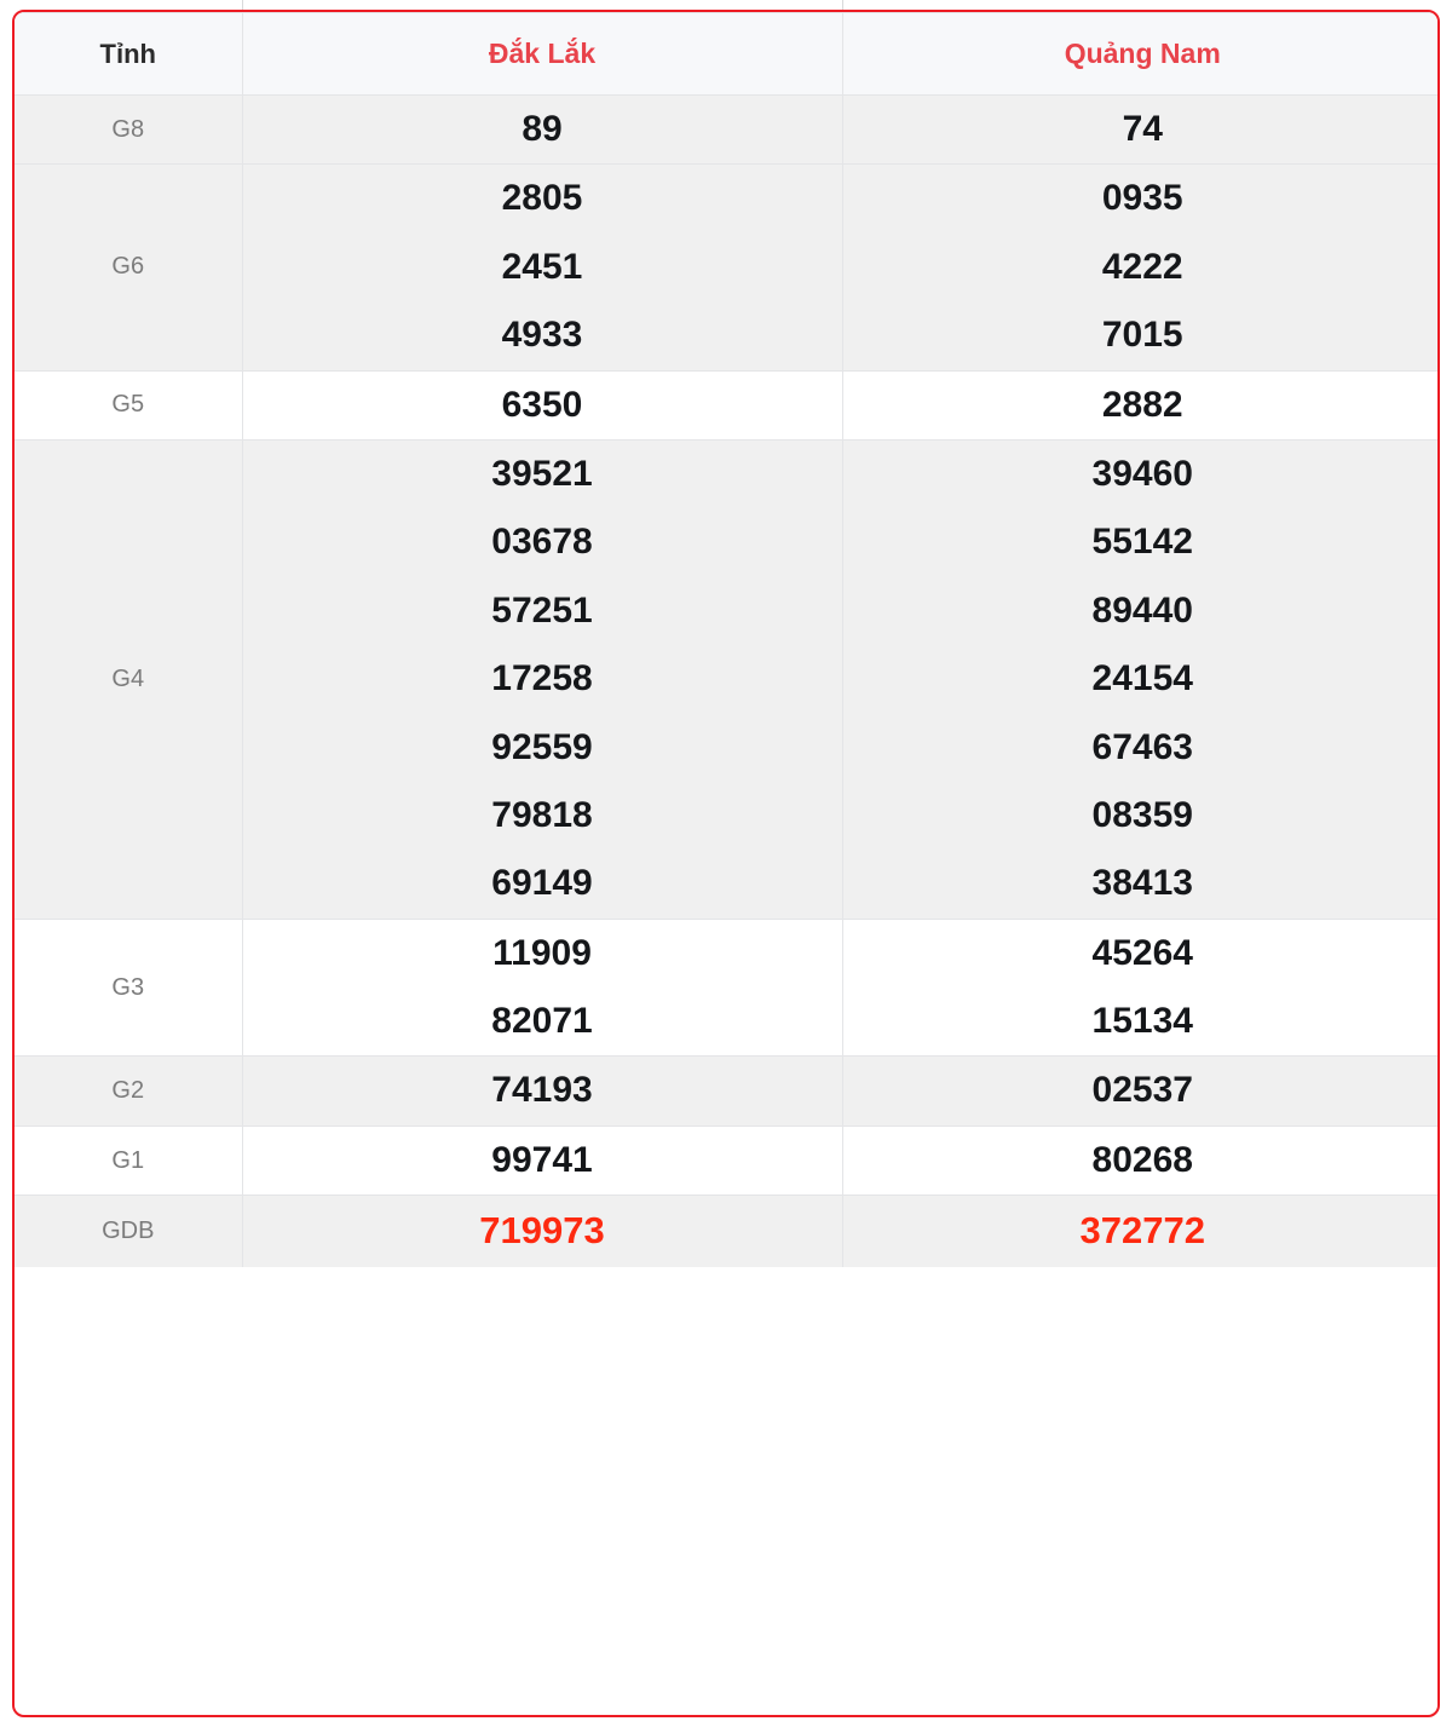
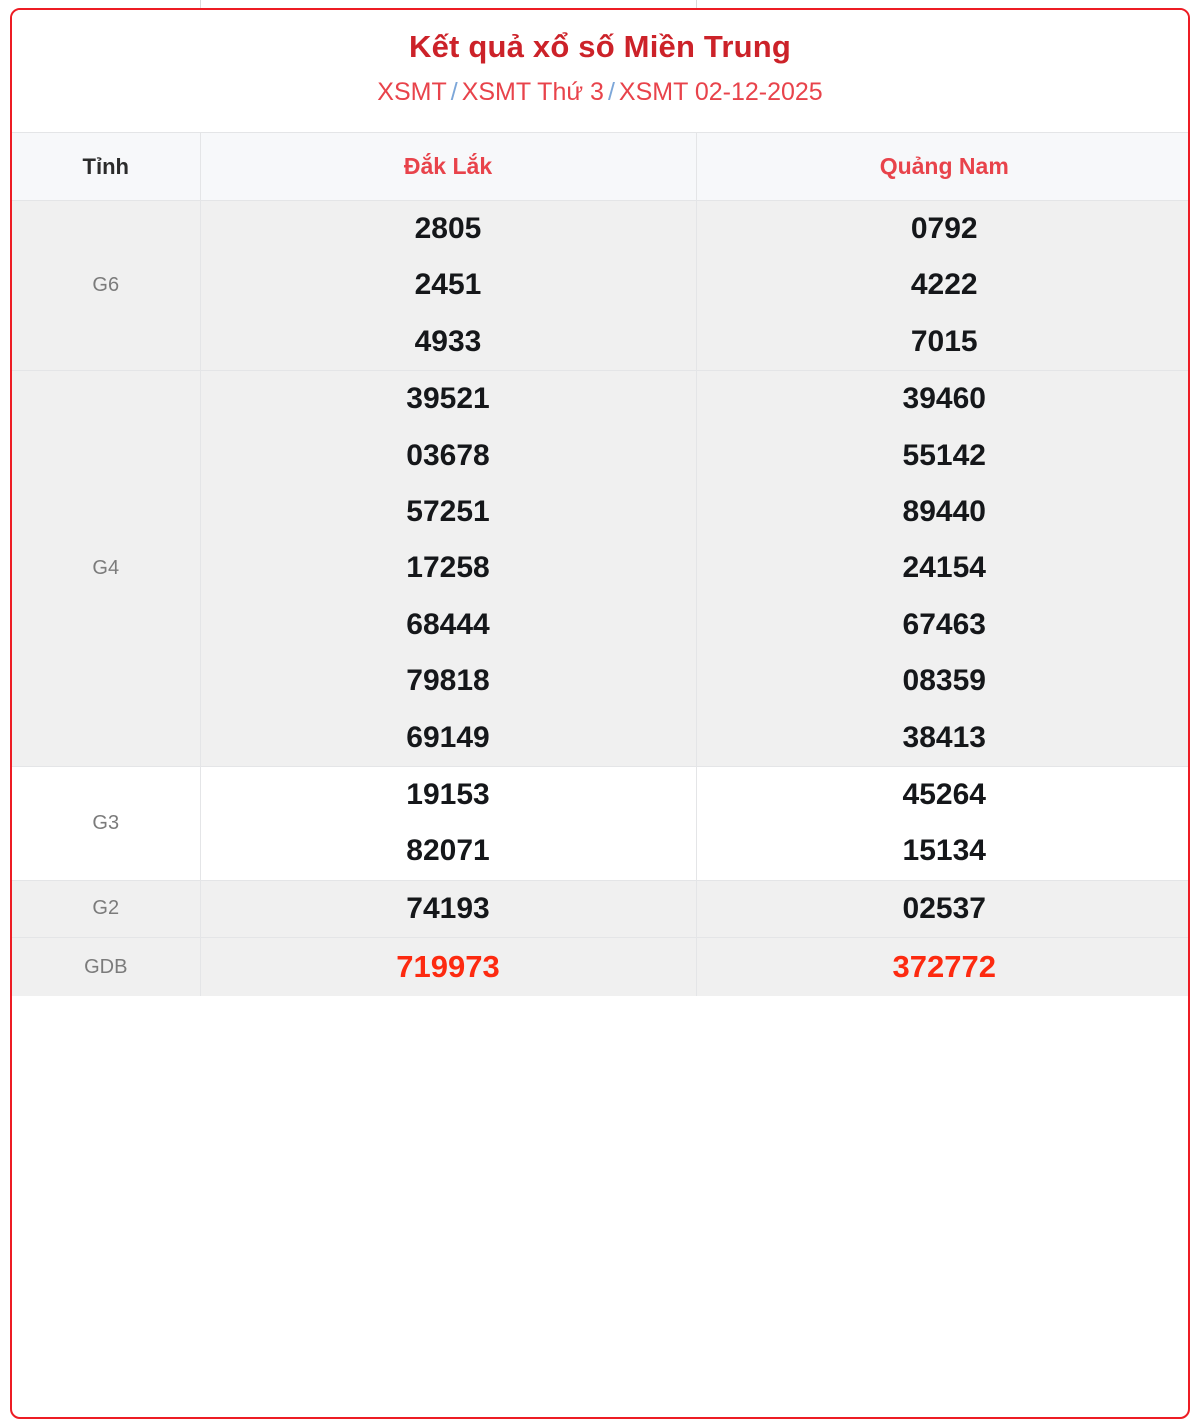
+ Kết quả xổ số Miền Trung
+ XSMT / XSMT Thứ 3 / XSMT 02-12-2025
  Tỉnh	Đắk Lắk	Quảng Nam
- G8	89	74
- G6	280524514933	093542227015
+ G6	280524514933	079242227015
- G5	6350	2882
- G4	39521036785725117258925597981869149	39460551428944024154674630835938413
+ G4	39521036785725117258684447981869149	39460551428944024154674630835938413
- G3	1190982071	4526415134
+ G3	1915382071	4526415134
  G2	74193	02537
- G1	99741	80268
  GDB	719973	372772
